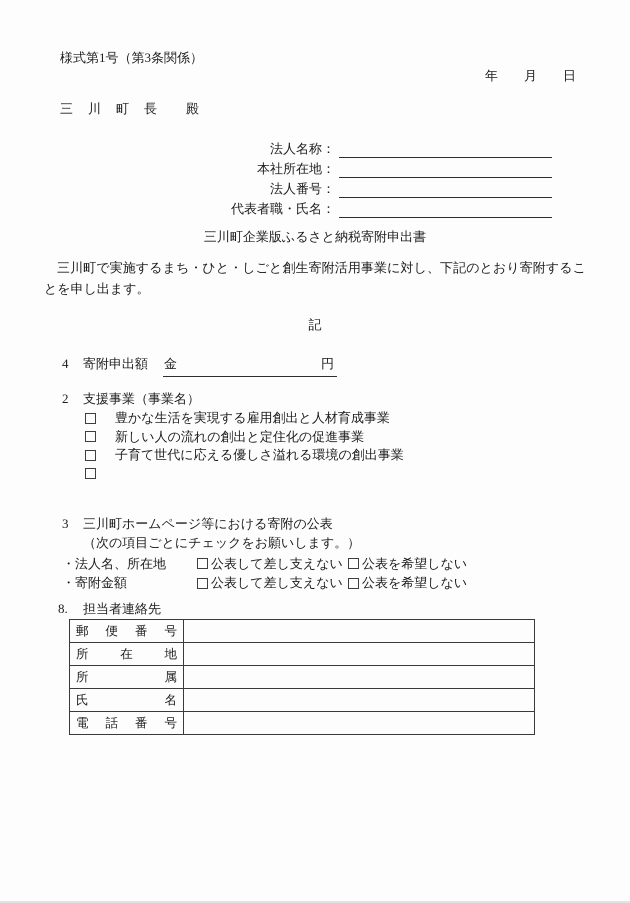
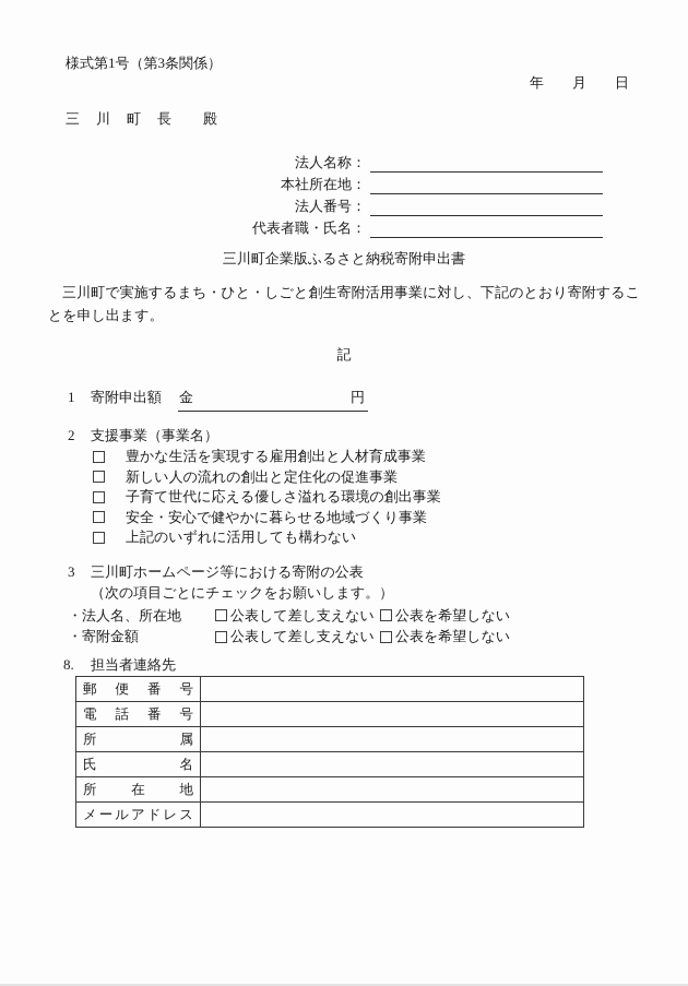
  様式第1号（第3条関係）
  年 月 日
  三 川 町 長 殿
  法人名称：
  本社所在地：
  法人番号：
  代表者職・氏名：
  三川町企業版ふるさと納税寄附申出書
  三川町で実施するまち・ひと・しごと創生寄附活用事業に対し、下記のとおり寄附することを申し出ます。
  記
- 4
+ 1
  寄附申出額
  金
  円
  2
  支援事業（事業名）
  豊かな生活を実現する雇用創出と人材育成事業
  新しい人の流れの創出と定住化の促進事業
  子育て世代に応える優しさ溢れる環境の創出事業
+ 安全・安心で健やかに暮らせる地域づくり事業
+ 上記のいずれに活用しても構わない
  3
  三川町ホームページ等における寄附の公表
  （次の項目ごとにチェックをお願いします。）
  ・法人名、所在地
  公表して差し支えない
  公表を希望しない
  ・寄附金額
  公表して差し支えない
  公表を希望しない
  8.
  担当者連絡先
  郵便番号
- 所在地
+ 電話番号
  所属
  氏名
- 電話番号
+ 所在地
+ メールアドレス
